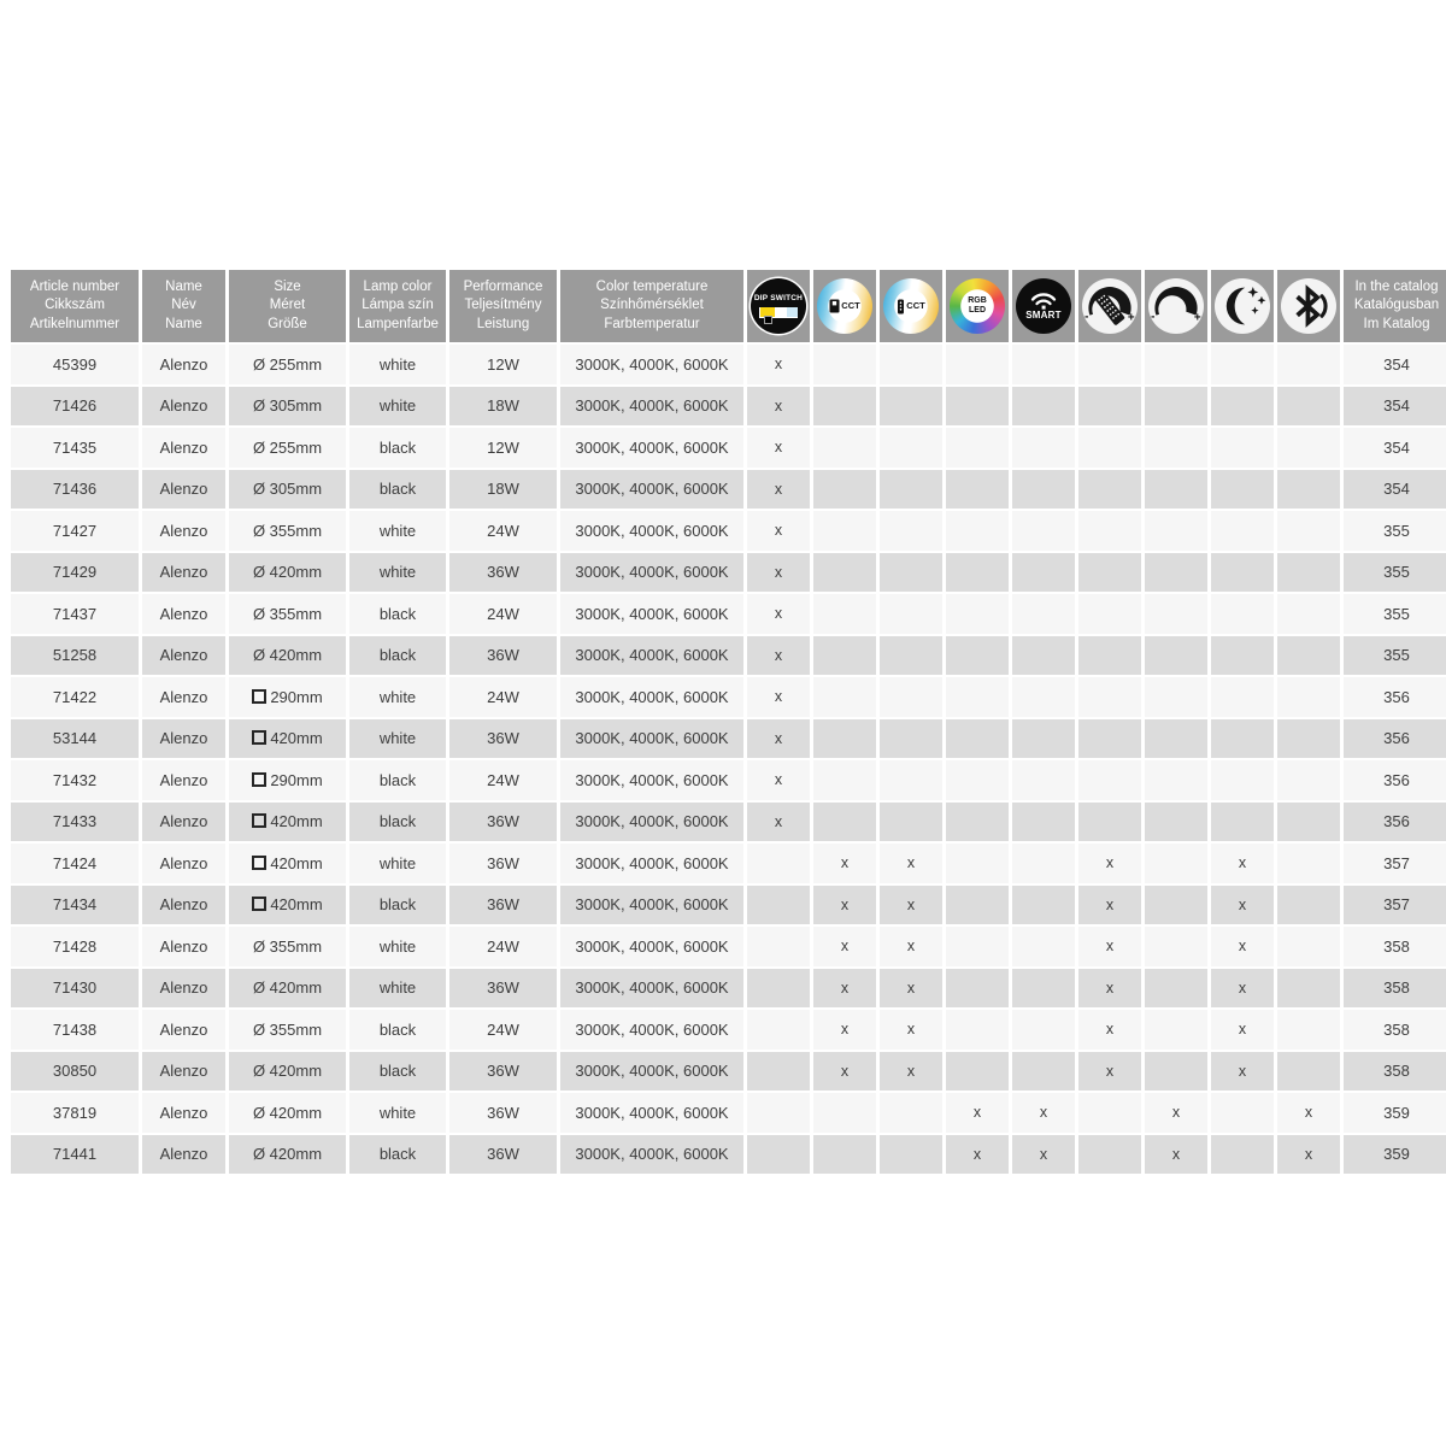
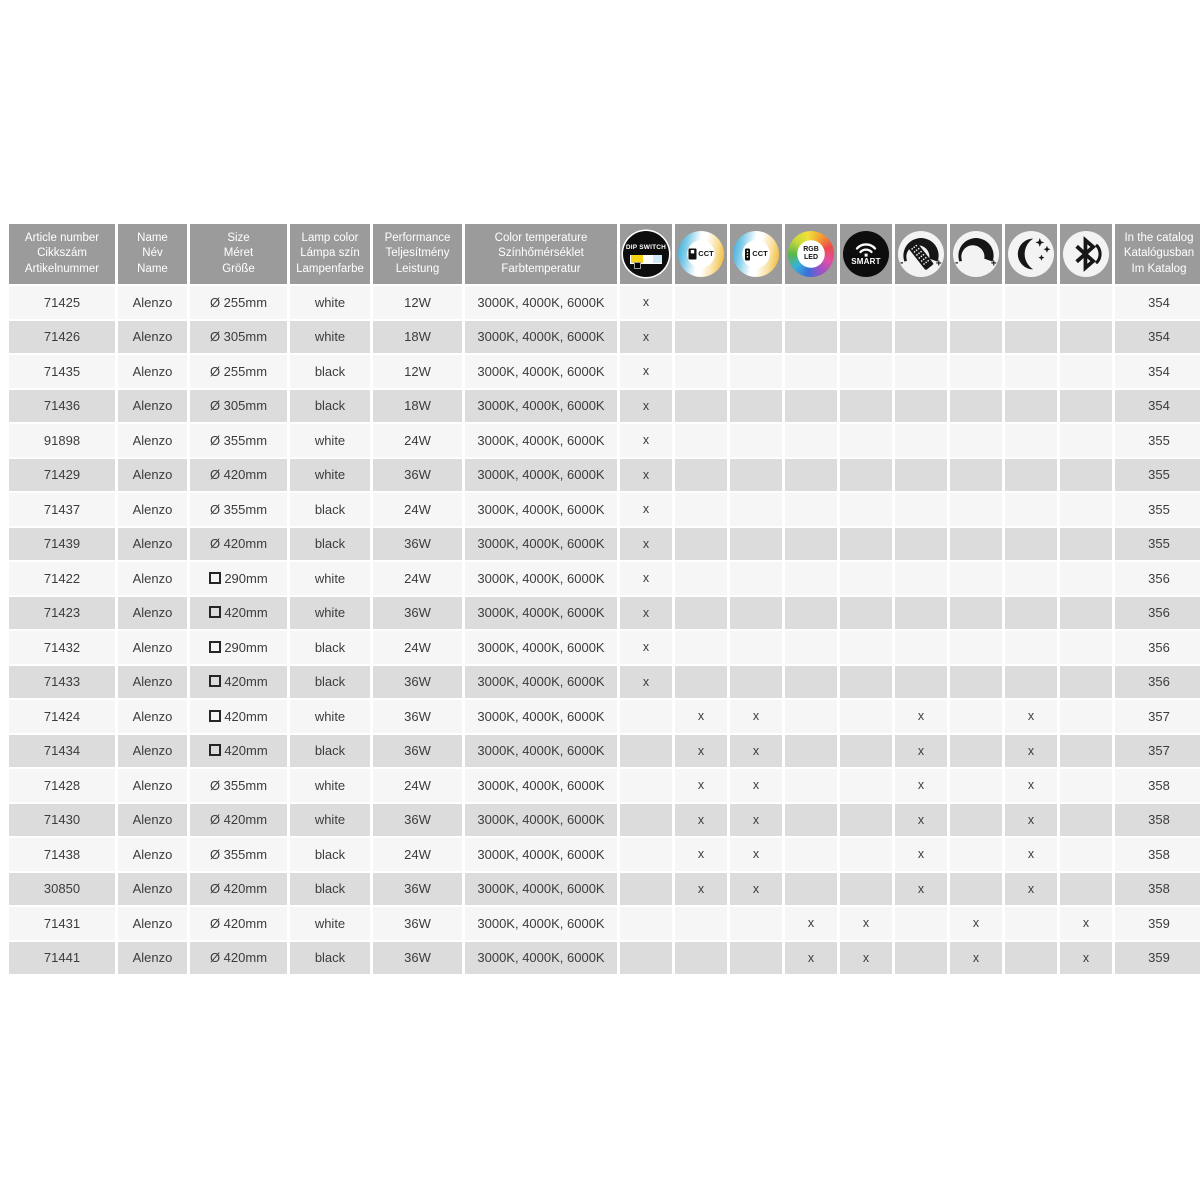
  Article number Cikkszám Artikelnummer	Name Név Name	Size Méret Größe	Lamp color Lámpa szín Lampenfarbe	Performance Teljesítmény Leistung	Color temperature Színhőmérséklet Farbtemperatur		CCT	CCT		SMART	- +	- +			In the catalog Katalógusban Im Katalog
- 45399	Alenzo	Ø 255mm	white	12W	3000K, 4000K, 6000K	x									354
+ 71425	Alenzo	Ø 255mm	white	12W	3000K, 4000K, 6000K	x									354
  71426	Alenzo	Ø 305mm	white	18W	3000K, 4000K, 6000K	x									354
  71435	Alenzo	Ø 255mm	black	12W	3000K, 4000K, 6000K	x									354
  71436	Alenzo	Ø 305mm	black	18W	3000K, 4000K, 6000K	x									354
- 71427	Alenzo	Ø 355mm	white	24W	3000K, 4000K, 6000K	x									355
+ 91898	Alenzo	Ø 355mm	white	24W	3000K, 4000K, 6000K	x									355
  71429	Alenzo	Ø 420mm	white	36W	3000K, 4000K, 6000K	x									355
  71437	Alenzo	Ø 355mm	black	24W	3000K, 4000K, 6000K	x									355
- 51258	Alenzo	Ø 420mm	black	36W	3000K, 4000K, 6000K	x									355
+ 71439	Alenzo	Ø 420mm	black	36W	3000K, 4000K, 6000K	x									355
  71422	Alenzo	290mm	white	24W	3000K, 4000K, 6000K	x									356
- 53144	Alenzo	420mm	white	36W	3000K, 4000K, 6000K	x									356
+ 71423	Alenzo	420mm	white	36W	3000K, 4000K, 6000K	x									356
  71432	Alenzo	290mm	black	24W	3000K, 4000K, 6000K	x									356
  71433	Alenzo	420mm	black	36W	3000K, 4000K, 6000K	x									356
  71424	Alenzo	420mm	white	36W	3000K, 4000K, 6000K		x	x			x		x		357
  71434	Alenzo	420mm	black	36W	3000K, 4000K, 6000K		x	x			x		x		357
  71428	Alenzo	Ø 355mm	white	24W	3000K, 4000K, 6000K		x	x			x		x		358
  71430	Alenzo	Ø 420mm	white	36W	3000K, 4000K, 6000K		x	x			x		x		358
  71438	Alenzo	Ø 355mm	black	24W	3000K, 4000K, 6000K		x	x			x		x		358
  30850	Alenzo	Ø 420mm	black	36W	3000K, 4000K, 6000K		x	x			x		x		358
- 37819	Alenzo	Ø 420mm	white	36W	3000K, 4000K, 6000K				x	x		x		x	359
+ 71431	Alenzo	Ø 420mm	white	36W	3000K, 4000K, 6000K				x	x		x		x	359
  71441	Alenzo	Ø 420mm	black	36W	3000K, 4000K, 6000K				x	x		x		x	359
